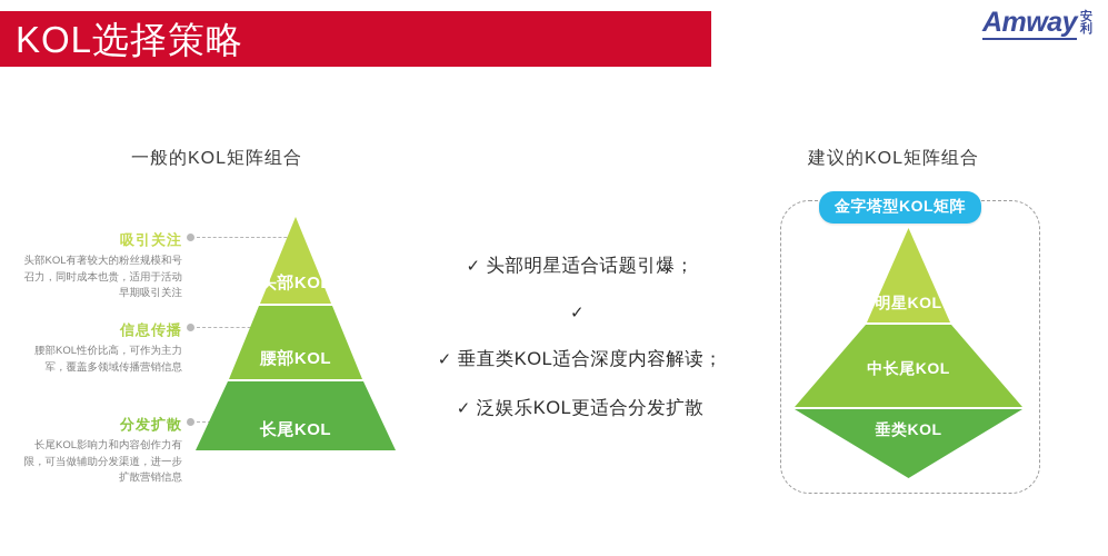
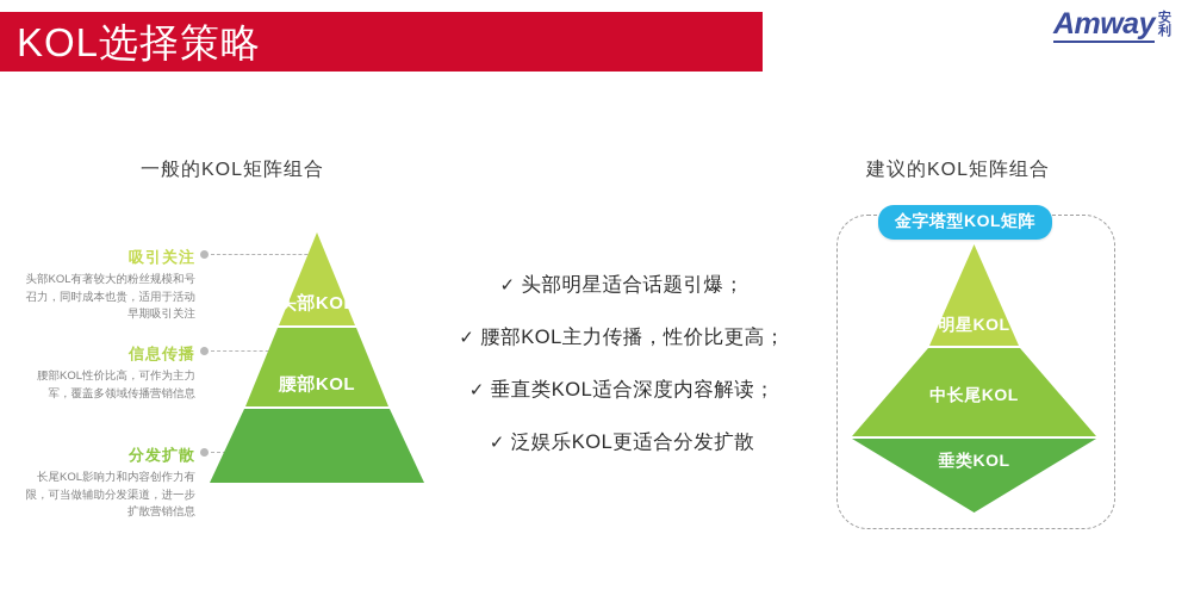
  KOL选择策略
  Amway
  安
  利
  一般的KOL矩阵组合
  建议的KOL矩阵组合
  吸引关注
  头部KOL有著较大的粉丝规模和号召力，同时成本也贵，适用于活动早期吸引关注
  信息传播
  腰部KOL性价比高，可作为主力军，覆盖多领域传播营销信息
  分发扩散
  长尾KOL影响力和内容创作力有限，可当做辅助分发渠道，进一步扩散营销信息
  头部KOL
  腰部KOL
- 长尾KOL
  ✓
  头部明星适合话题引爆；
  ✓
+ 腰部KOL主力传播，性价比更高；
  ✓
  垂直类KOL适合深度内容解读；
  ✓
  泛娱乐KOL更适合分发扩散
  金字塔型KOL矩阵
  明星KOL
  中长尾KOL
  垂类KOL
